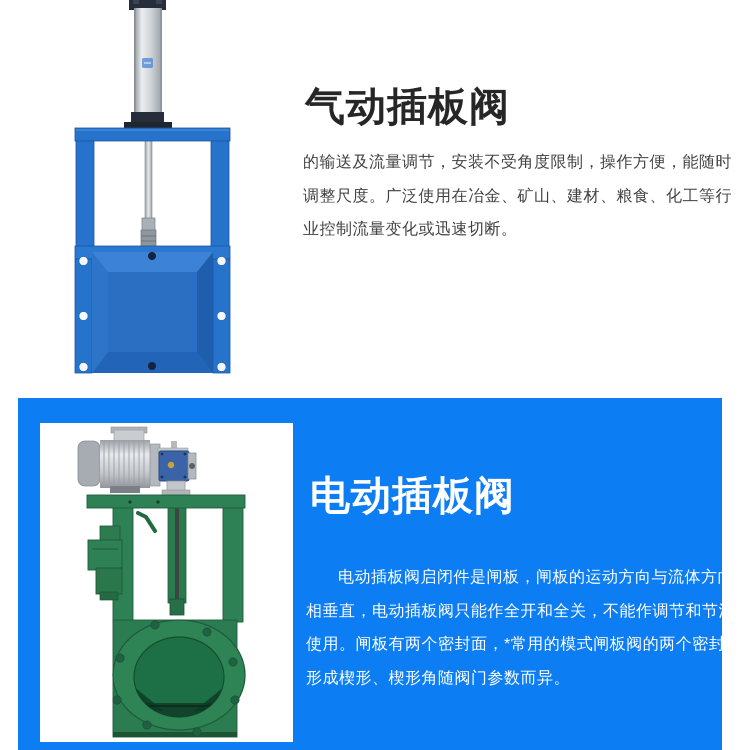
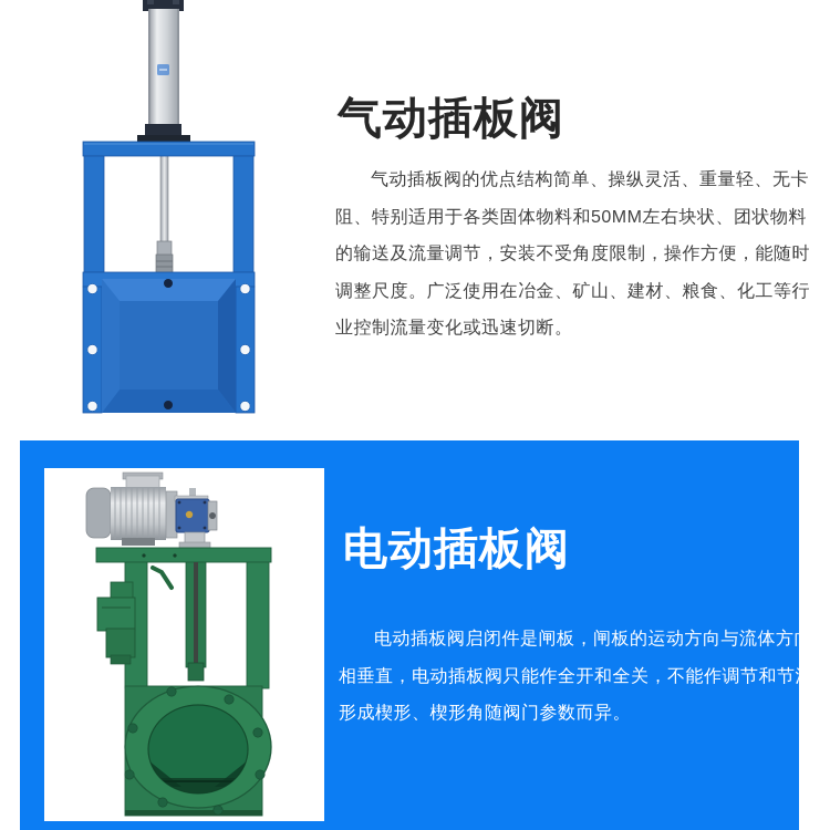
  气动插板阀
+ 气动插板阀的优点结构简单、操纵灵活、重量轻、无卡
+ 阻、特别适用于各类固体物料和50MM左右块状、团状物料
  的输送及流量调节，安装不受角度限制，操作方便，能随时
  调整尺度。广泛使用在冶金、矿山、建材、粮食、化工等行
  业控制流量变化或迅速切断。
  电动插板阀
  电动插板阀启闭件是闸板，闸板的运动方向与流体方向
  相垂直，电动插板阀只能作全开和全关，不能作调节和节流
- 使用。闸板有两个密封面，*常用的模式闸板阀的两个密封面
  形成楔形、楔形角随阀门参数而异。
